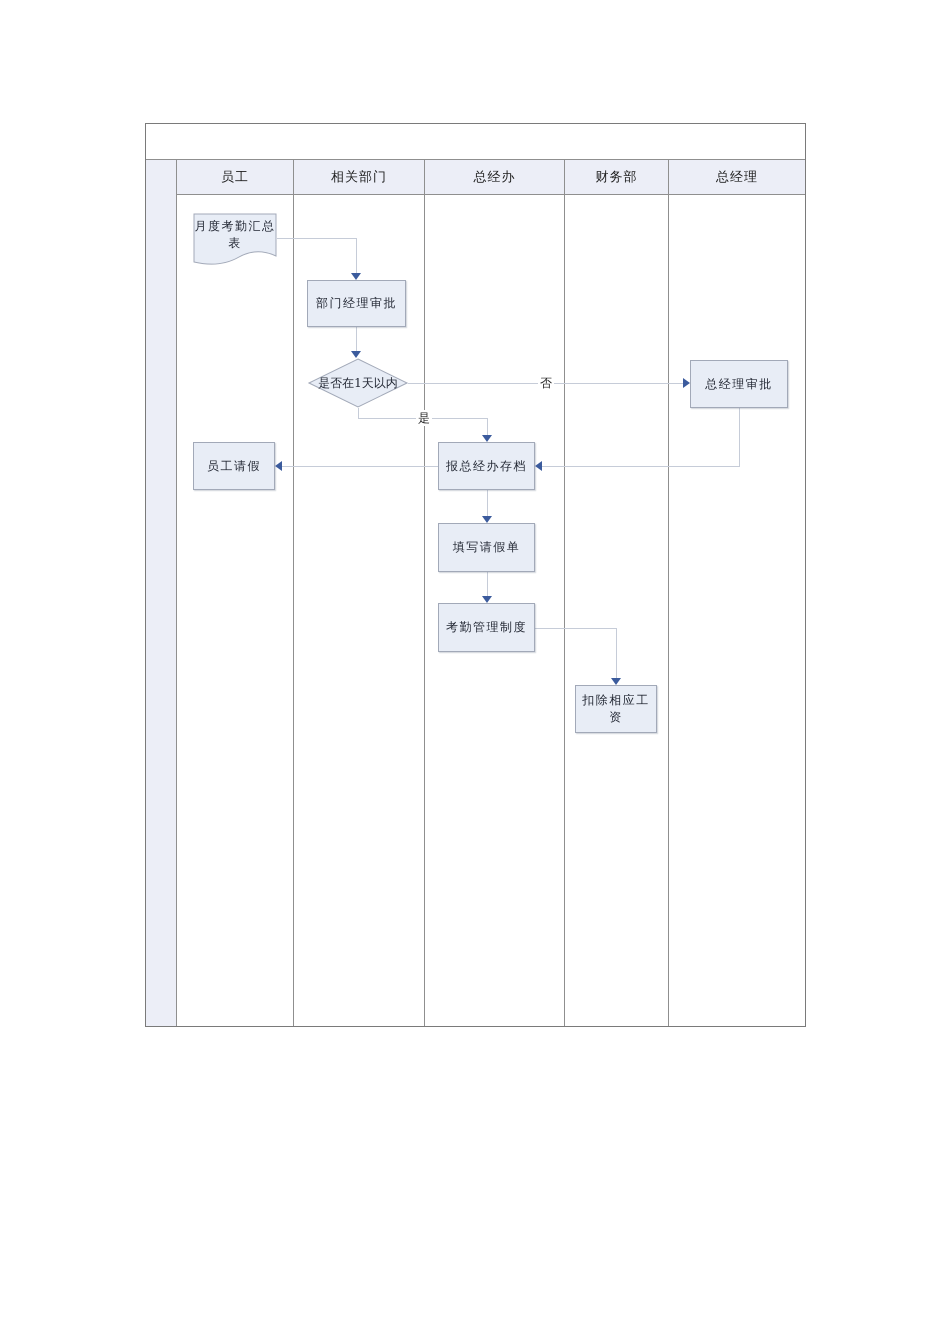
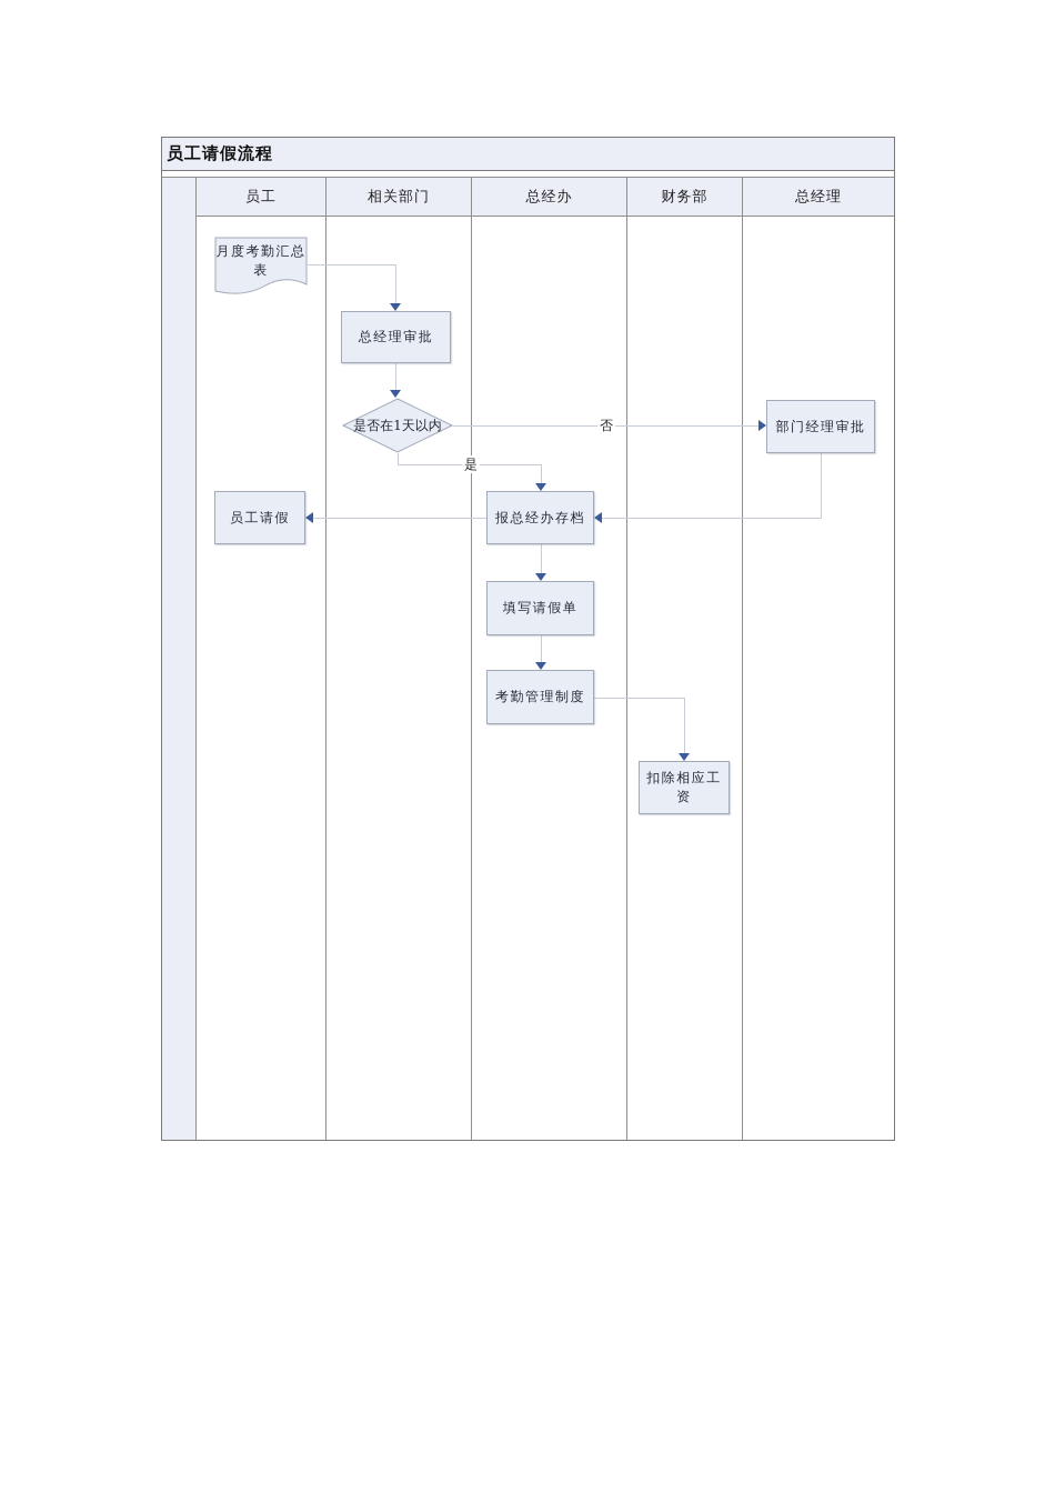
+ 员工请假流程
  员工
  相关部门
  总经办
  财务部
  总经理
  否
  是
  月度考勤汇总表
- 部门经理审批
+ 总经理审批
  是否在1天以内
- 总经理审批
+ 部门经理审批
  报总经办存档
  员工请假
  填写请假单
  考勤管理制度
  扣除相应工资
